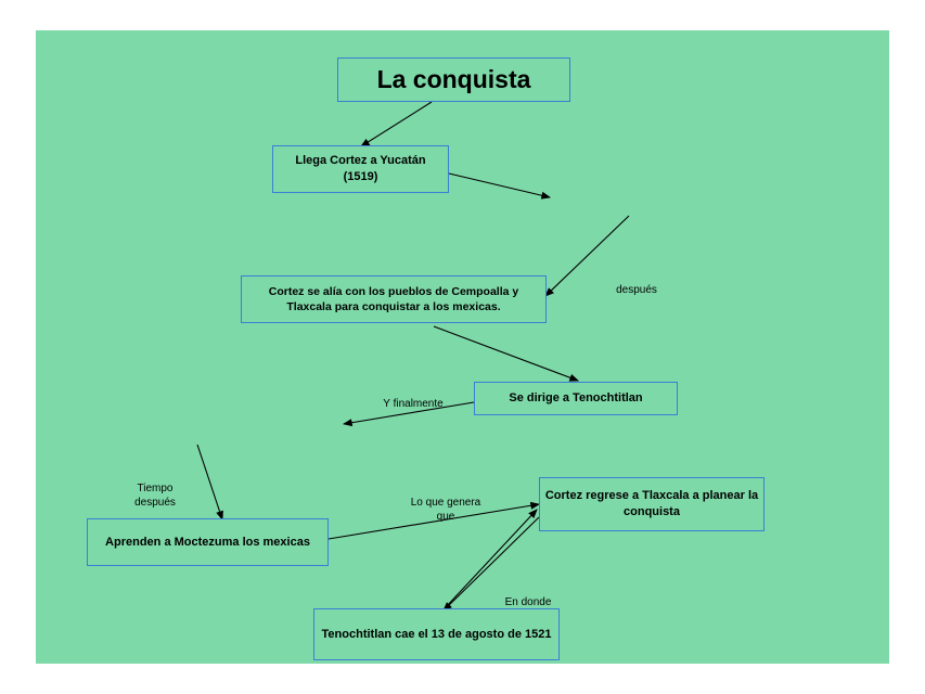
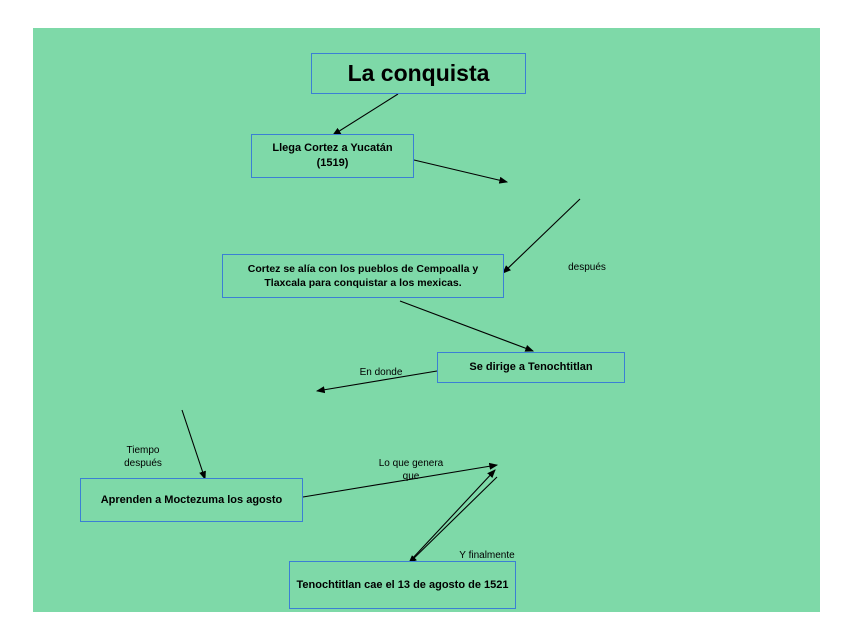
  La conquista
  Llega Cortez a Yucatán
  (1519)
  Cortez se alía con los pueblos de Cempoalla y Tlaxcala para conquistar a los mexicas.
  Se dirige a Tenochtitlan
- Aprenden a Moctezuma los mexicas
+ Aprenden a Moctezuma los agosto
- Cortez regrese a Tlaxcala a planear la conquista
  Tenochtitlan cae el 13 de agosto de 1521
  después
- Y finalmente
+ En donde
  Tiempo
  después
  Lo que genera
  que
- En donde
+ Y finalmente
